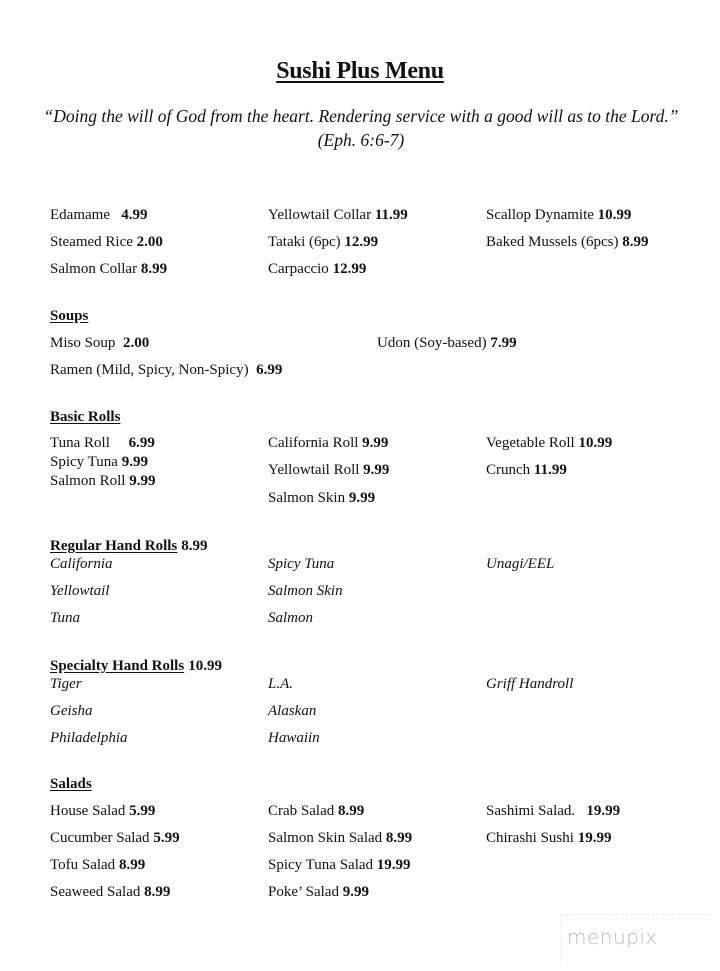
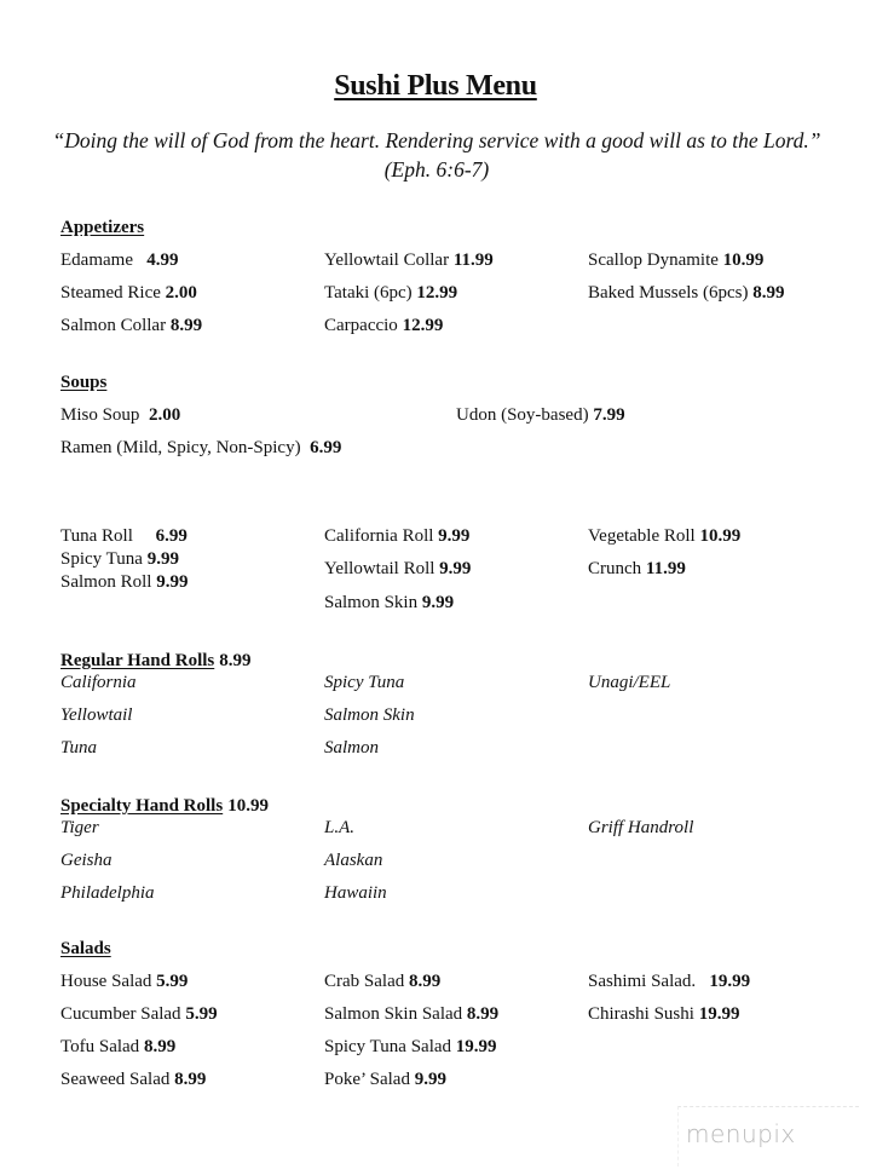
  Sushi Plus Menu
  “Doing the will of God from the heart. Rendering service with a good will as to the Lord.” (Eph. 6:6-7)
+ Appetizers
  Edamame 4.99
  Yellowtail Collar 11.99
  Scallop Dynamite 10.99
  Steamed Rice 2.00
  Tataki (6pc) 12.99
  Baked Mussels (6pcs) 8.99
  Salmon Collar 8.99
  Carpaccio 12.99
  Soups
  Miso Soup 2.00
  Udon (Soy-based) 7.99
  Ramen (Mild, Spicy, Non-Spicy) 6.99
- Basic Rolls
  Tuna Roll 6.99
  Spicy Tuna 9.99
  Salmon Roll 9.99
  California Roll 9.99
  Yellowtail Roll 9.99
  Salmon Skin 9.99
  Vegetable Roll 10.99
  Crunch 11.99
  Regular Hand Rolls 8.99
  California
  Yellowtail
  Tuna
  Spicy Tuna
  Salmon Skin
  Salmon
  Unagi/EEL
  Specialty Hand Rolls 10.99
  Tiger
  Geisha
  Philadelphia
  L.A.
  Alaskan
  Hawaiin
  Griff Handroll
  Salads
  House Salad 5.99
  Cucumber Salad 5.99
  Tofu Salad 8.99
  Seaweed Salad 8.99
  Crab Salad 8.99
  Salmon Skin Salad 8.99
  Spicy Tuna Salad 19.99
  Poke’ Salad 9.99
  Sashimi Salad. 19.99
  Chirashi Sushi 19.99
  menupix
